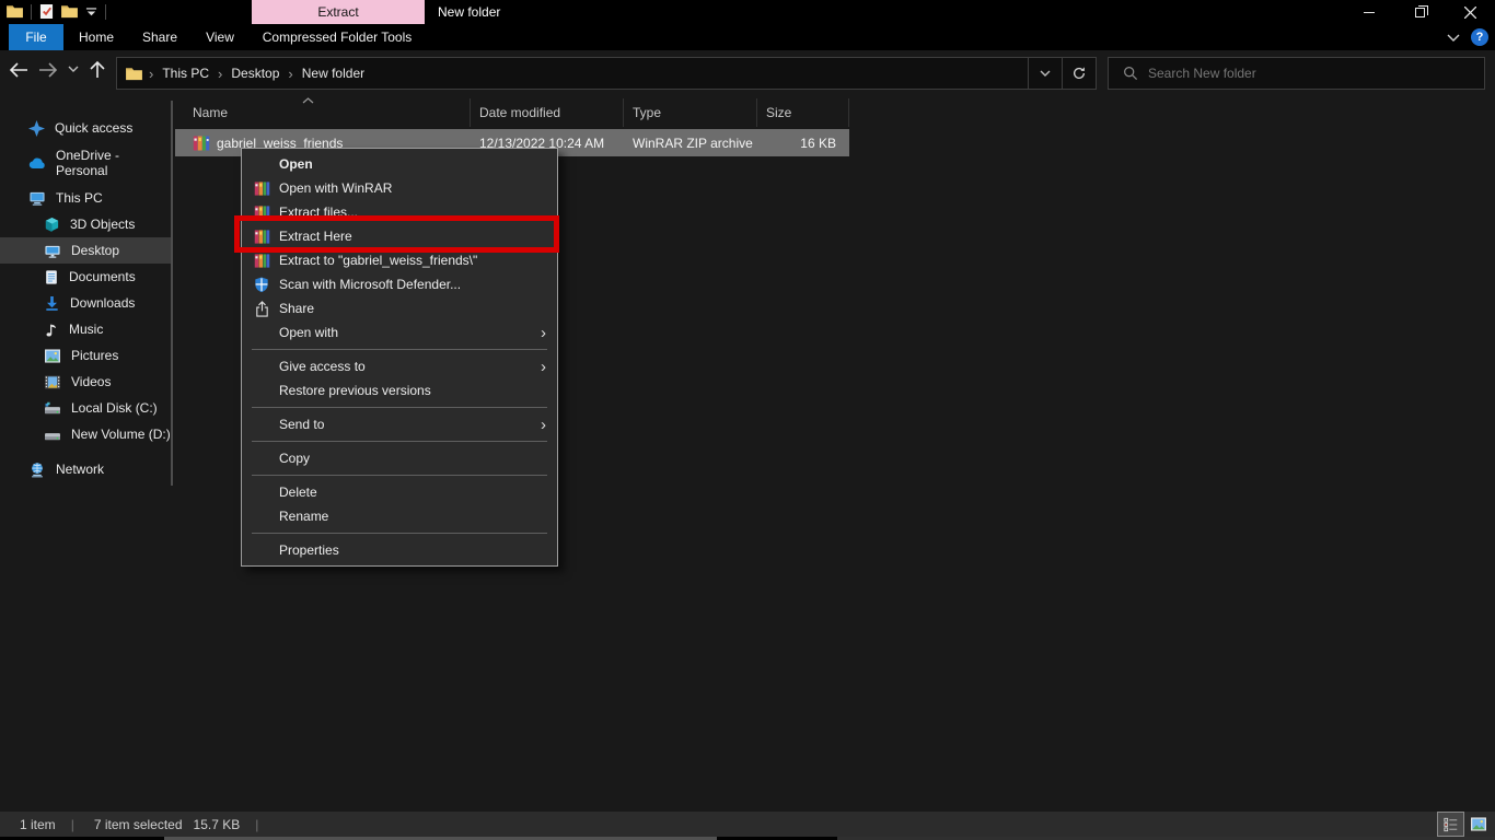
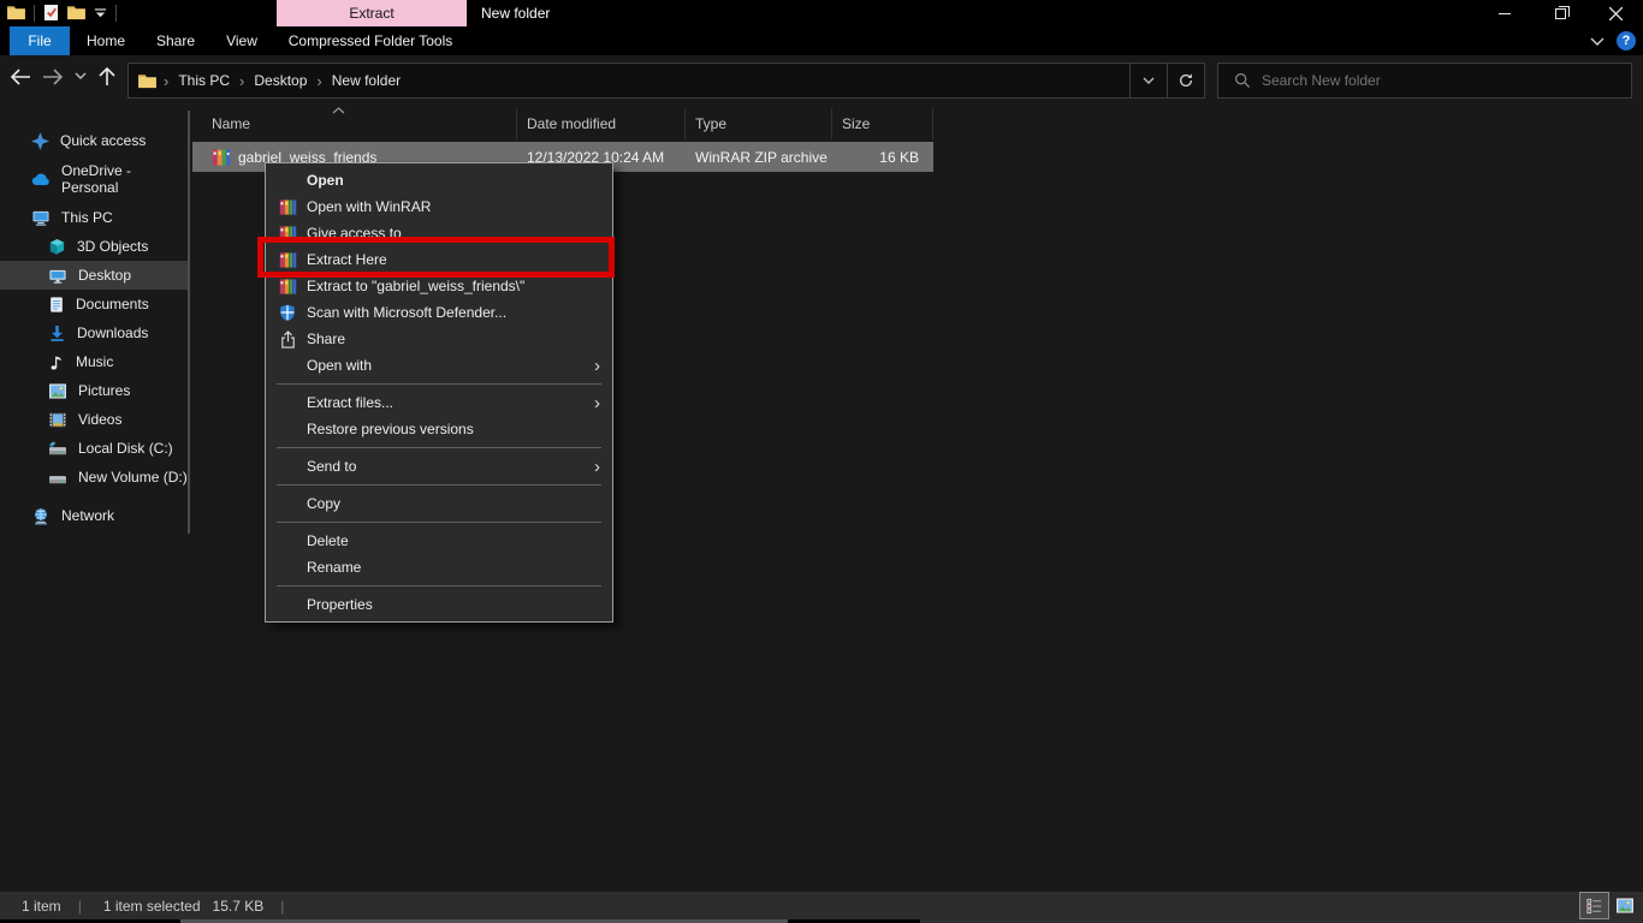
  Extract
  New folder
  File
  Home
  Share
  View
  Compressed Folder Tools
  ?
  ›
  This PC
  ›
  Desktop
  ›
  New folder
  Search New folder
  Quick access
  OneDrive - Personal
  This PC
  3D Objects
  Desktop
  Documents
  Downloads
  Music
  Pictures
  Videos
  Local Disk (C:)
  New Volume (D:)
  Network
  Name
  Date modified
  Type
  Size
  gabriel_weiss_friends
  12/13/2022 10:24 AM
  WinRAR ZIP archive
  16 KB
  Open
  Open with WinRAR
- Extract files...
+ Give access to
  Extract Here
  Extract to "gabriel_weiss_friends\"
  Scan with Microsoft Defender...
  Share
  Open with
  ›
- Give access to
+ Extract files...
  ›
  Restore previous versions
  Send to
  ›
  Copy
  Delete
  Rename
  Properties
  1 item
  |
- 7 item selected
+ 1 item selected
  15.7 KB
  |
